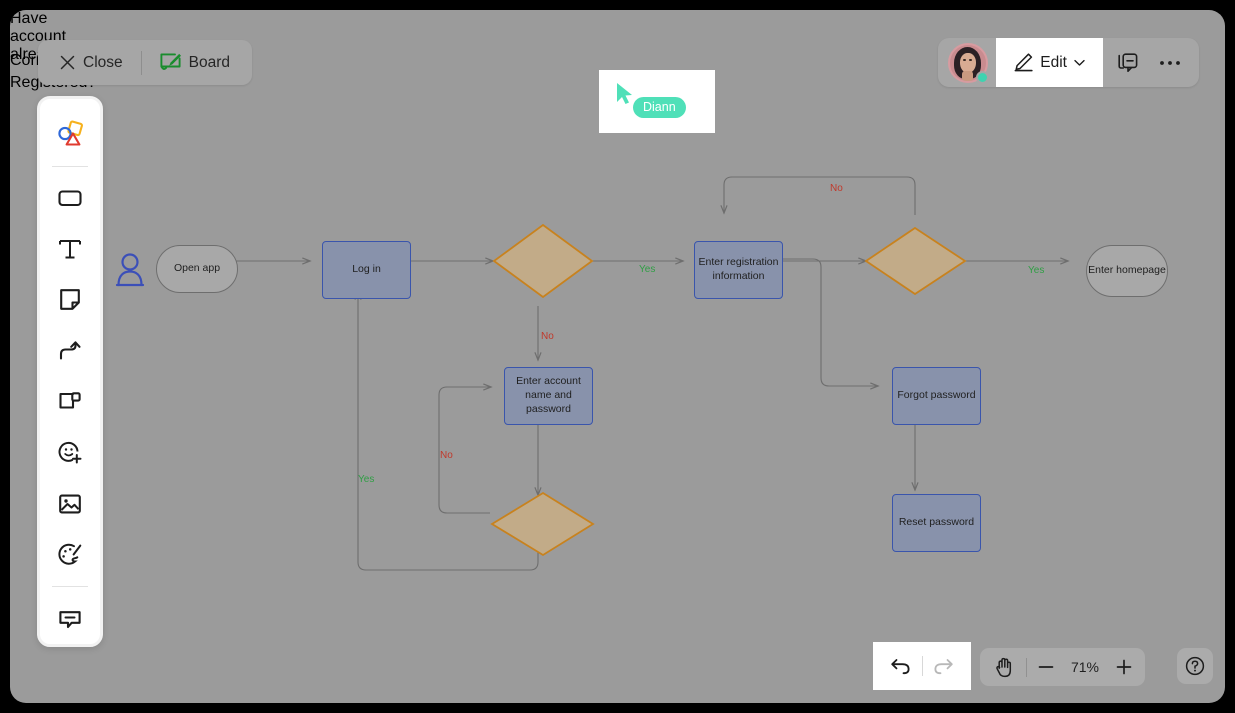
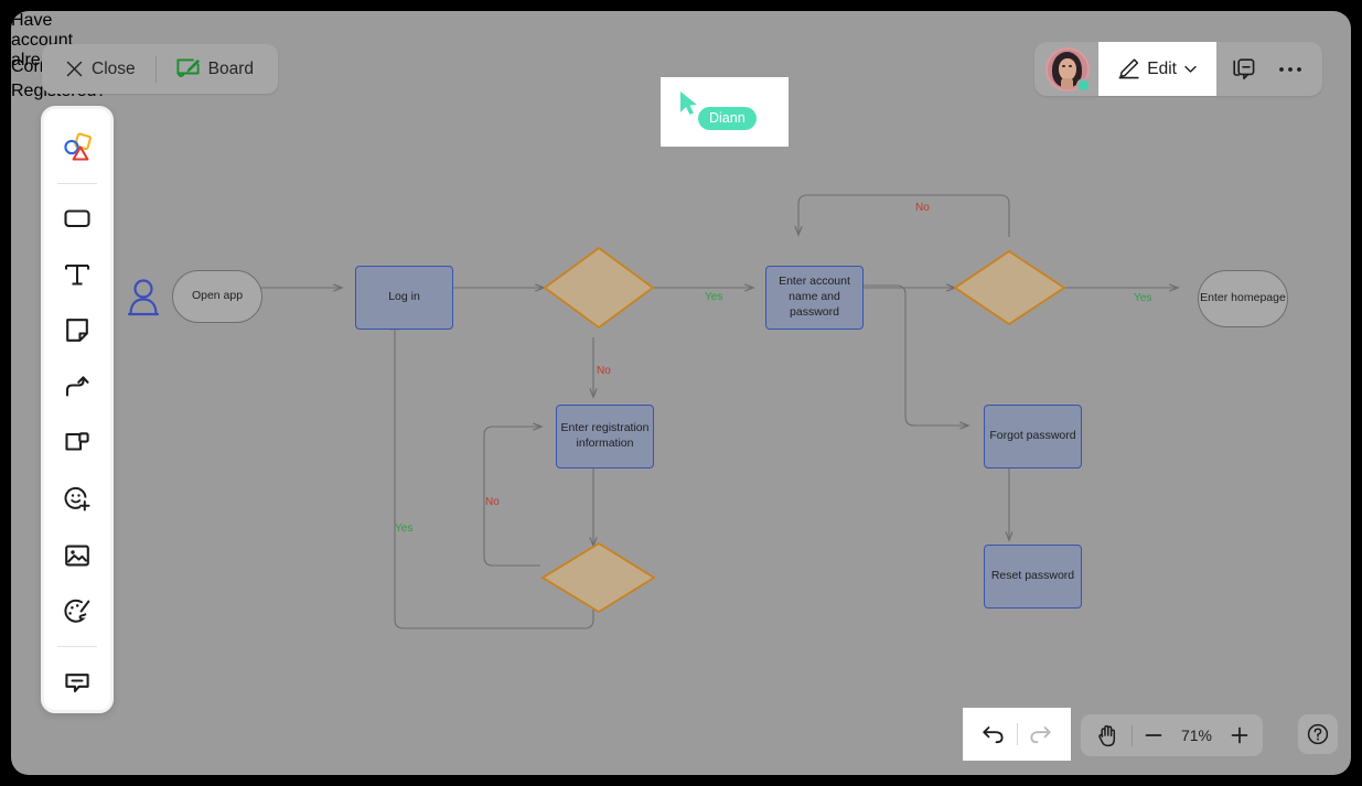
  Open app
  Log in
  Have account alre
- Enter registration information
+ Enter account name and password
  Enter homepage
- Enter account name and password
+ Enter registration information
  Forgot password
  Reset password
  Yes
  No
  Yes
  No
  No
  Yes
  Diann
  Close
  Board
  Edit
  71%
